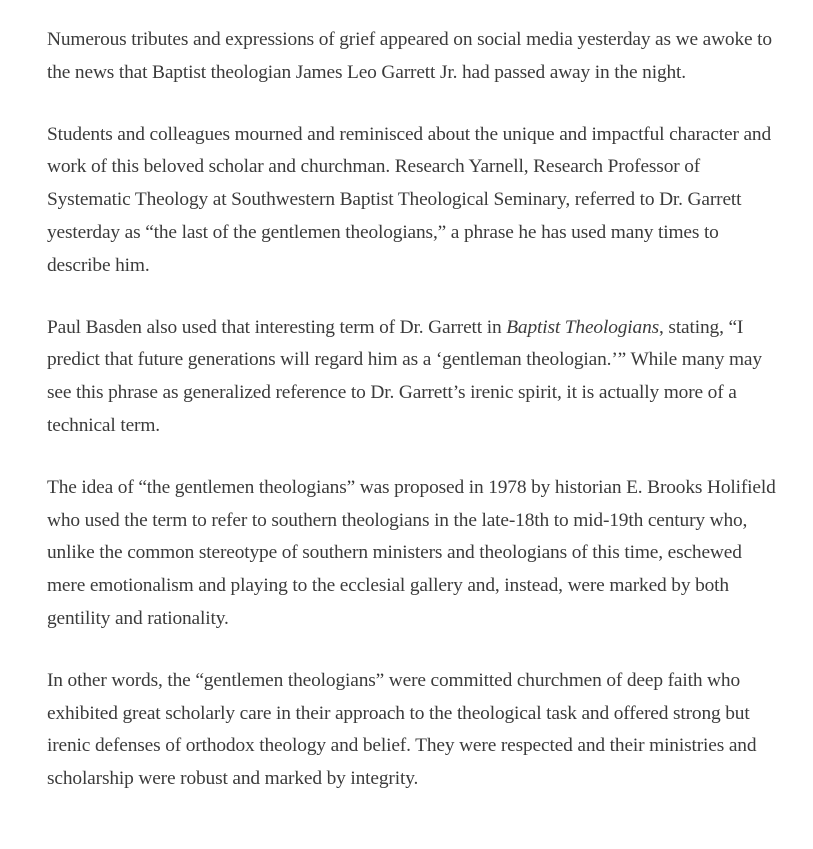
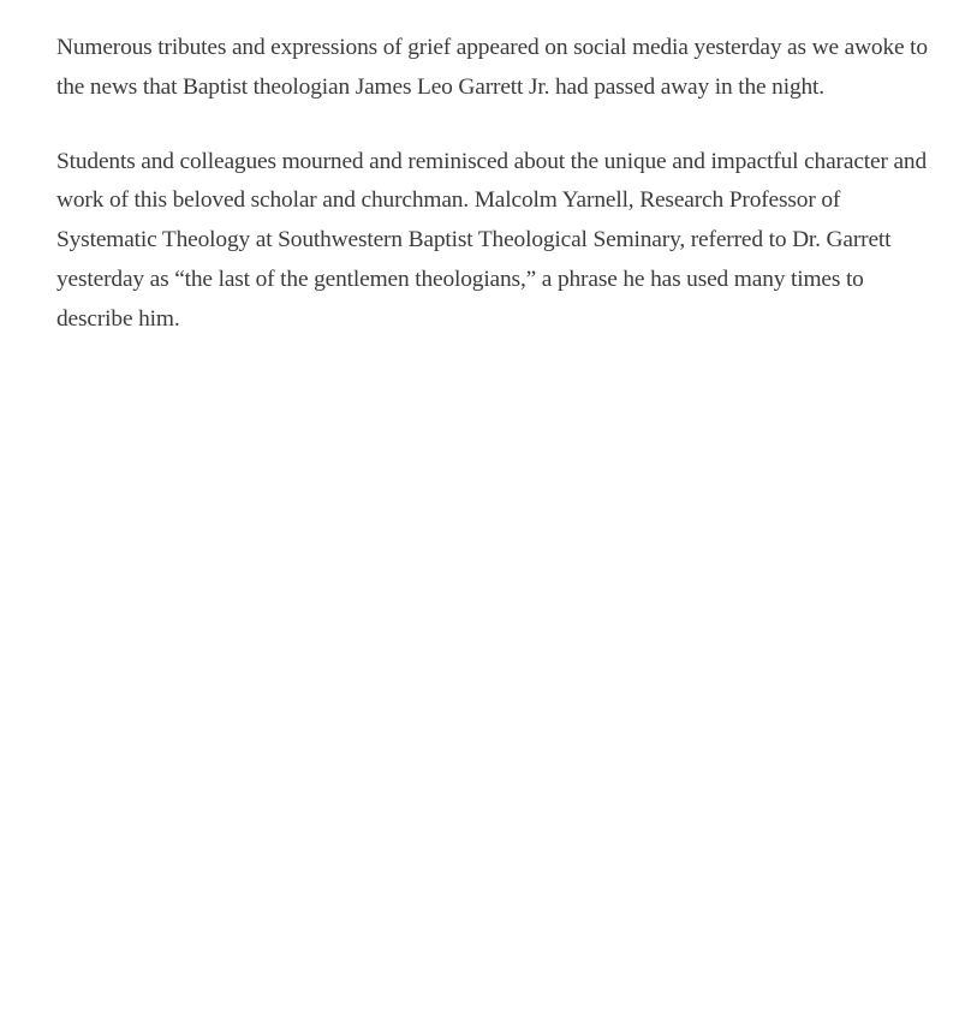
  Numerous tributes and expressions of grief appeared on social media yesterday as we awoke to the news that Baptist theologian James Leo Garrett Jr. had passed away in the night.
- Students and colleagues mourned and reminisced about the unique and impactful character and work of this beloved scholar and churchman. Research Yarnell, Research Professor of Systematic Theology at Southwestern Baptist Theological Seminary, referred to Dr. Garrett yesterday as “the last of the gentlemen theologians,” a phrase he has used many times to describe him.
+ Students and colleagues mourned and reminisced about the unique and impactful character and work of this beloved scholar and churchman. Malcolm Yarnell, Research Professor of Systematic Theology at Southwestern Baptist Theological Seminary, referred to Dr. Garrett yesterday as “the last of the gentlemen theologians,” a phrase he has used many times to describe him.
- Paul Basden also used that interesting term of Dr. Garrett in Baptist Theologians, stating, “I predict that future generations will regard him as a ‘gentleman theologian.’” While many may see this phrase as generalized reference to Dr. Garrett’s irenic spirit, it is actually more of a technical term.
- The idea of “the gentlemen theologians” was proposed in 1978 by historian E. Brooks Holifield who used the term to refer to southern theologians in the late-18th to mid-19th century who, unlike the common stereotype of southern ministers and theologians of this time, eschewed mere emotionalism and playing to the ecclesial gallery and, instead, were marked by both gentility and rationality.
- In other words, the “gentlemen theologians” were committed churchmen of deep faith who exhibited great scholarly care in their approach to the theological task and offered strong but irenic defenses of orthodox theology and belief. They were respected and their ministries and scholarship were robust and marked by integrity.
